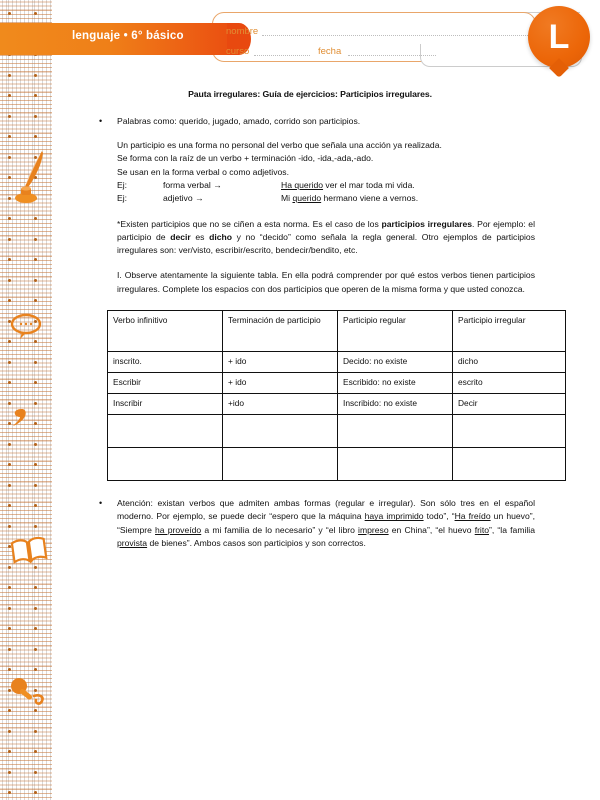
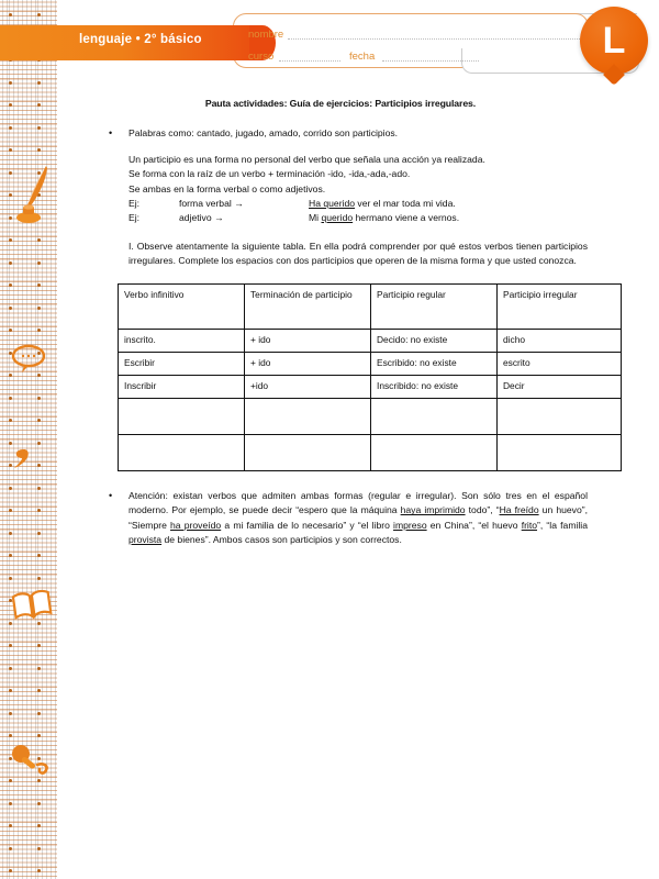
- lenguaje • 6° básico
+ lenguaje • 2° básico
  nombre
  curso
  fecha
  L
- Pauta irregulares: Guía de ejercicios: Participios irregulares.
+ Pauta actividades: Guía de ejercicios: Participios irregulares.
  •
- Palabras como: querido, jugado, amado, corrido son participios.
+ Palabras como: cantado, jugado, amado, corrido son participios.
  Un participio es una forma no personal del verbo que señala una acción ya realizada.
  Se forma con la raíz de un verbo + terminación -ido, -ida,-ada,-ado.
- Se usan en la forma verbal o como adjetivos.
+ Se ambas en la forma verbal o como adjetivos.
  Ej:
  forma verbal →
  Ha querido ver el mar toda mi vida.
  Ej:
  adjetivo →
  Mi querido hermano viene a vernos.
- *Existen participios que no se ciñen a esta norma. Es el caso de los participios irregulares. Por ejemplo: el participio de decir es dicho y no “decido” como señala la regla general. Otro ejemplos de participios irregulares son: ver/visto, escribir/escrito, bendecir/bendito, etc.
  I. Observe atentamente la siguiente tabla. En ella podrá comprender por qué estos verbos tienen participios irregulares. Complete los espacios con dos participios que operen de la misma forma y que usted conozca.
  Verbo infinitivo	Terminación de participio	Participio regular	Participio irregular
  inscrito.	+ ido	Decido: no existe	dicho
  Escribir	+ ido	Escribido: no existe	escrito
  Inscribir	+ido	Inscribido: no existe	Decir
  •
  Atención: existan verbos que admiten ambas formas (regular e irregular). Son sólo tres en el español moderno. Por ejemplo, se puede decir “espero que la máquina haya imprimido todo”, “Ha freído un huevo”, “Siempre ha proveído a mi familia de lo necesario” y “el libro impreso en China”, “el huevo frito”, “la familia provista de bienes”. Ambos casos son participios y son correctos.
